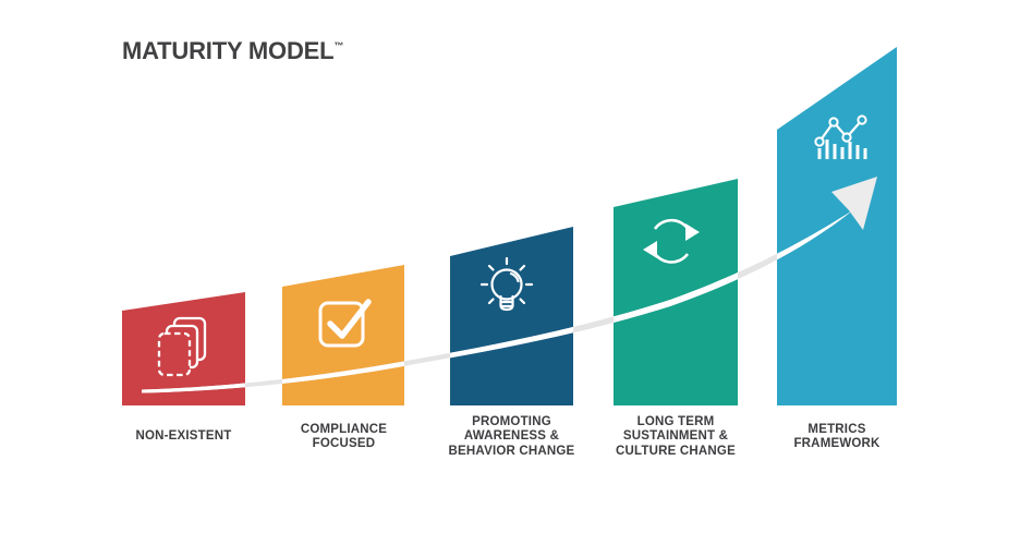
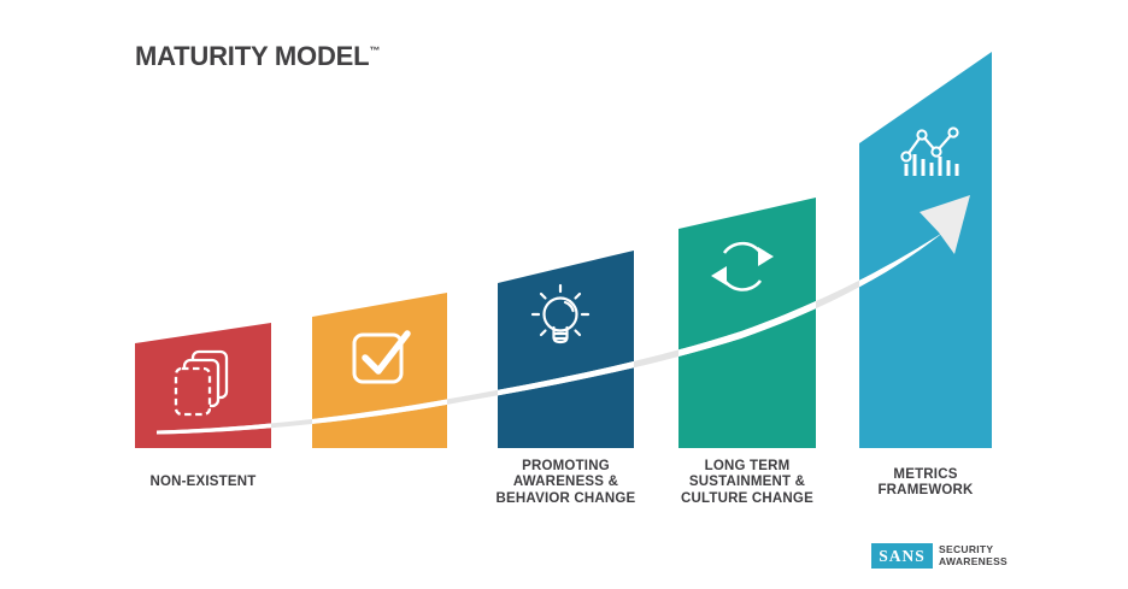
  MATURITY MODEL™
  NON-EXISTENT
- COMPLIANCE
- FOCUSED
  PROMOTING
  AWARENESS &
  BEHAVIOR CHANGE
  LONG TERM
  SUSTAINMENT &
  CULTURE CHANGE
  METRICS
  FRAMEWORK
+ SANS
+ SECURITY
+ AWARENESS
